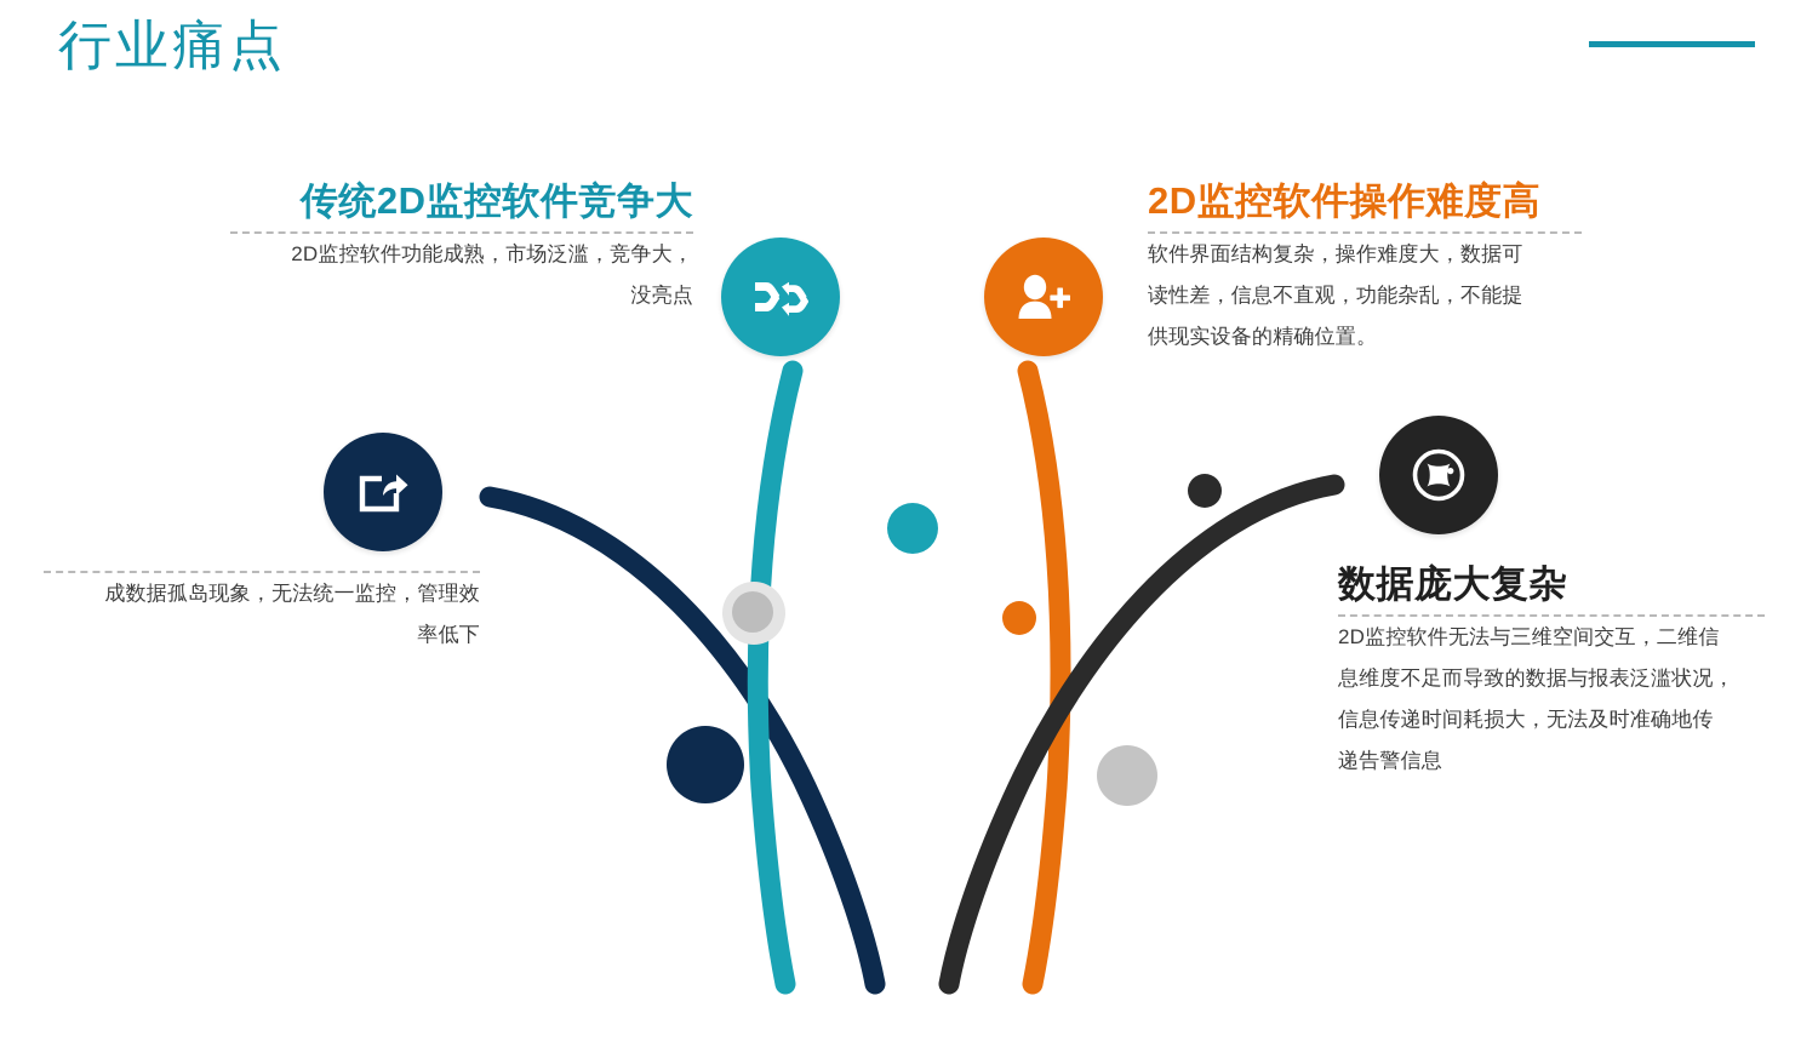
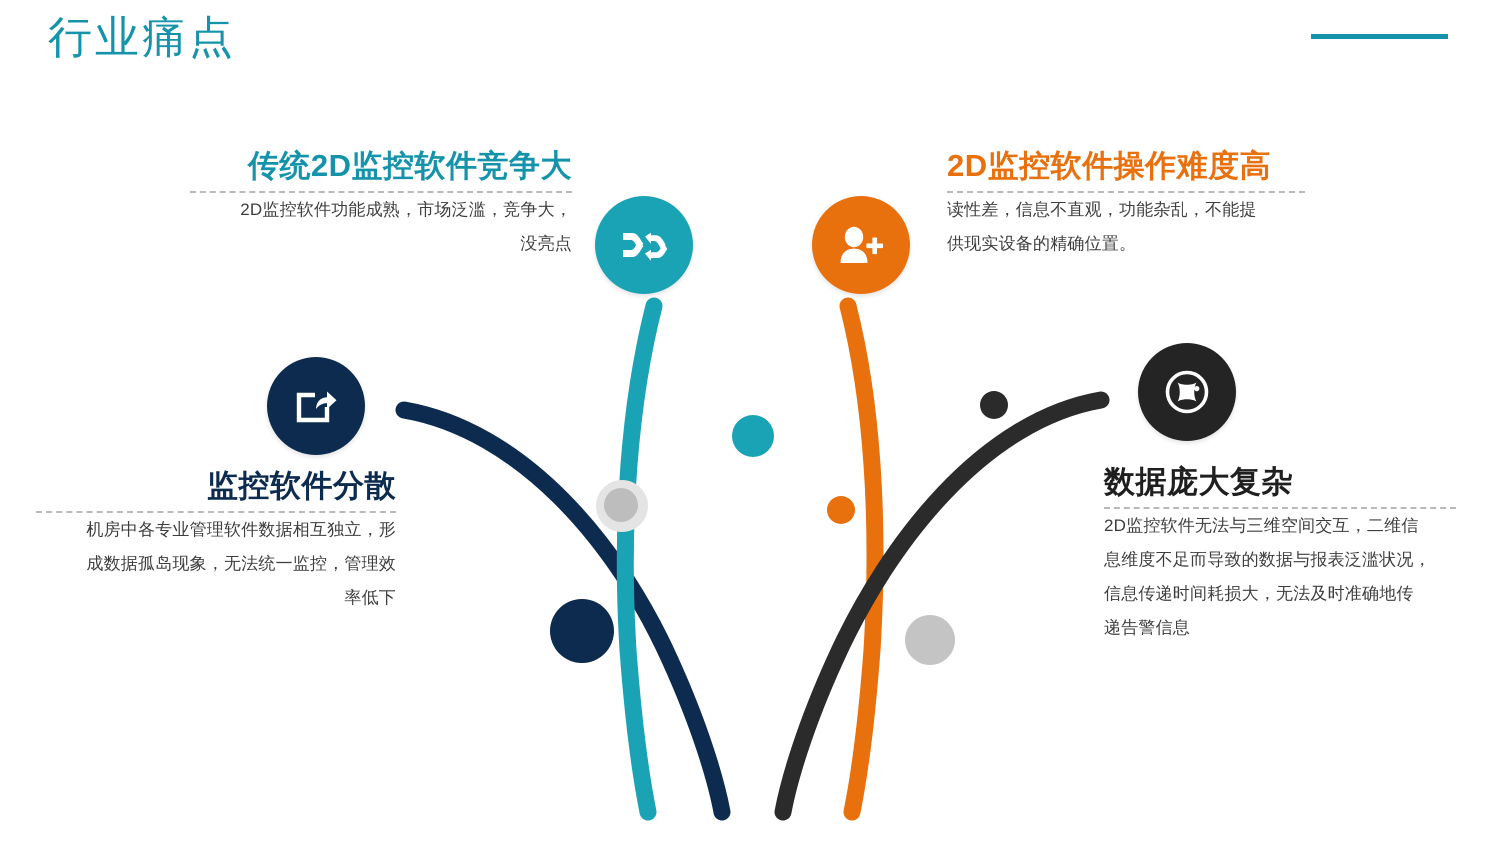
  行业痛点
  传统2D监控软件竞争大
  2D监控软件功能成熟，市场泛滥，竞争大，
  没亮点
  2D监控软件操作难度高
- 软件界面结构复杂，操作难度大，数据可
  读性差，信息不直观，功能杂乱，不能提
  供现实设备的精确位置。
+ 监控软件分散
+ 机房中各专业管理软件数据相互独立，形
  成数据孤岛现象，无法统一监控，管理效
  率低下
  数据庞大复杂
  2D监控软件无法与三维空间交互，二维信
  息维度不足而导致的数据与报表泛滥状况，
  信息传递时间耗损大，无法及时准确地传
  递告警信息
